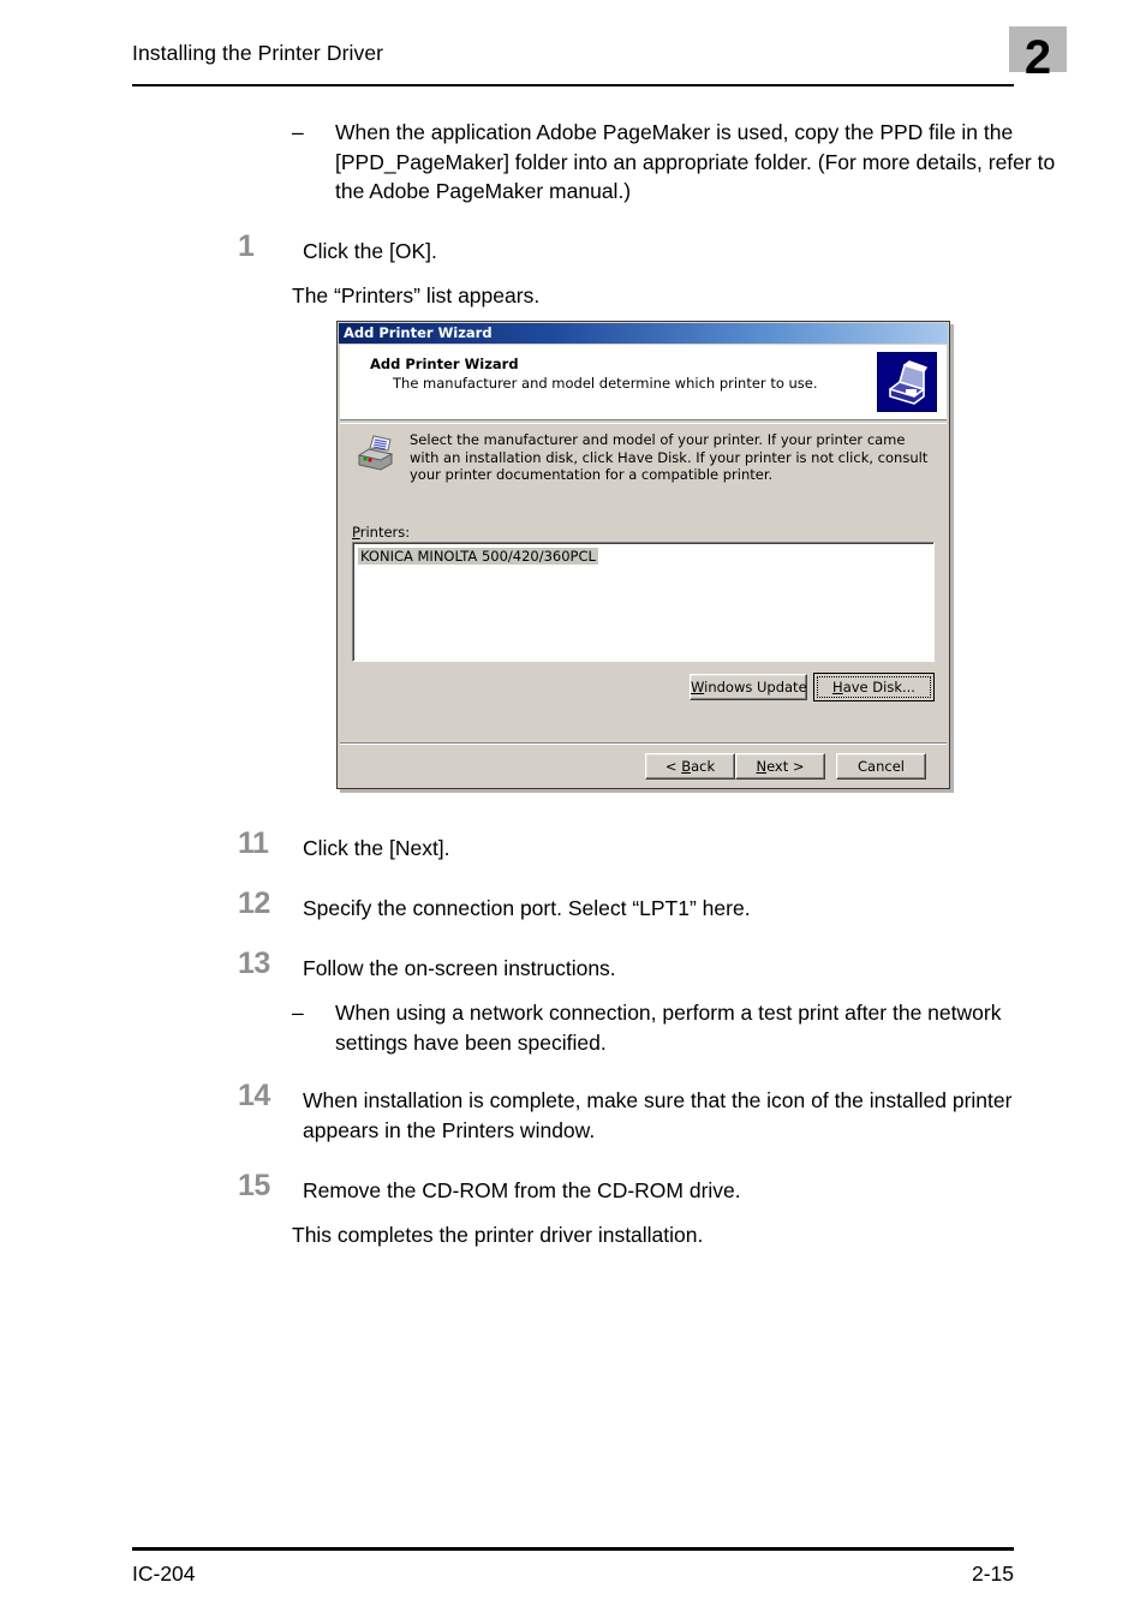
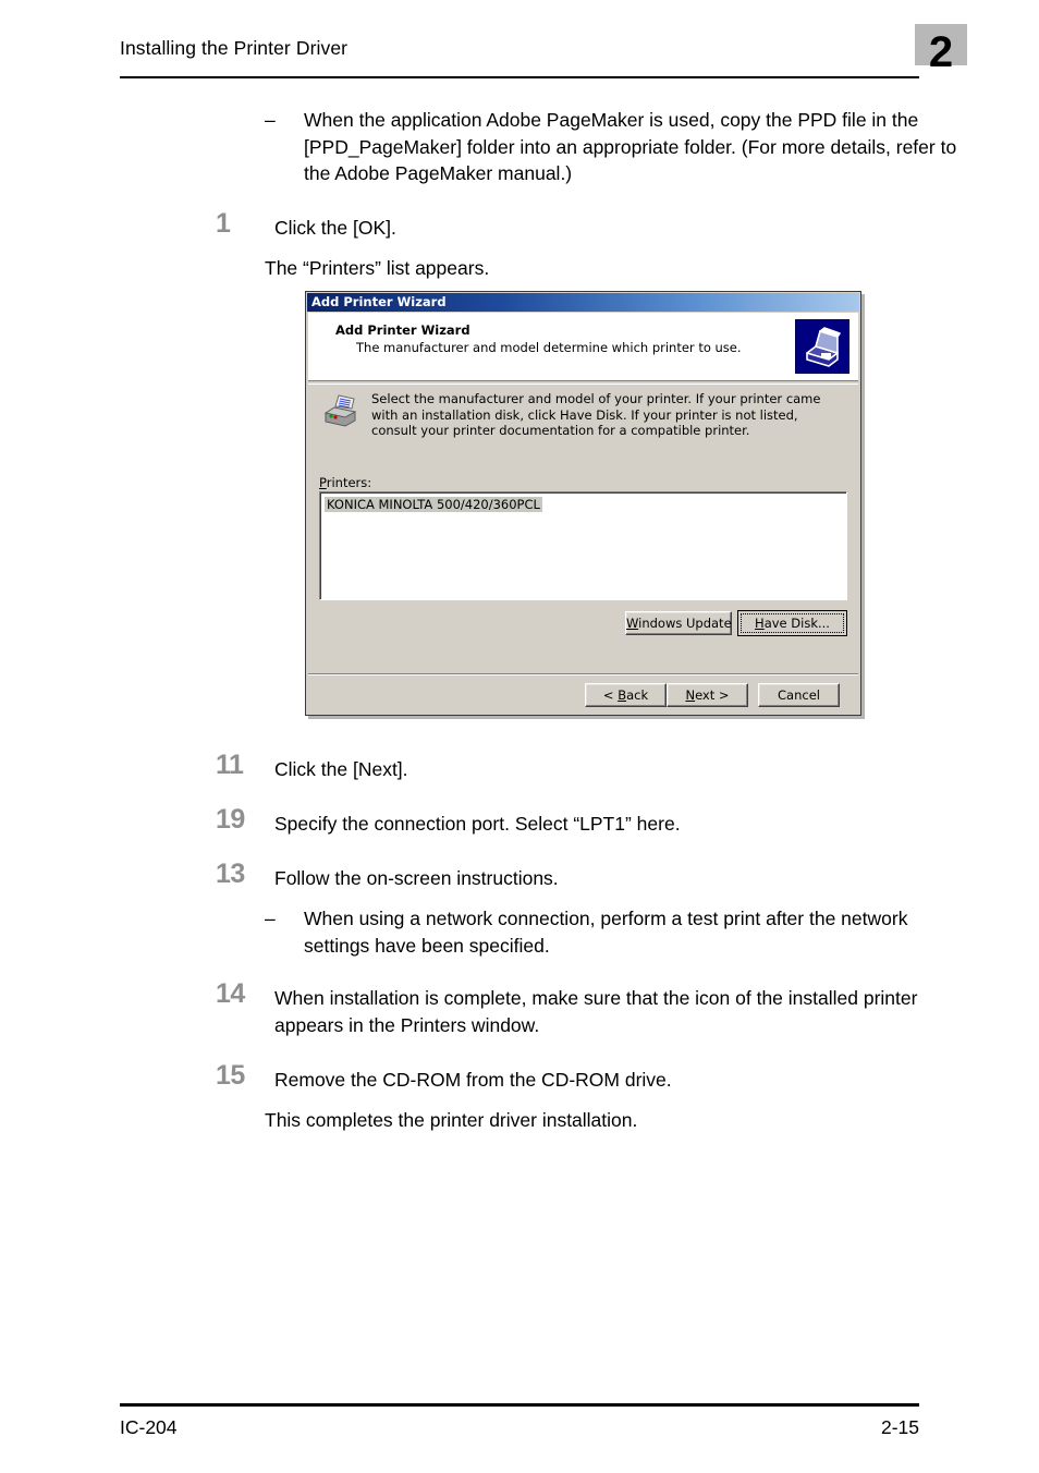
  Installing the Printer Driver
  2
  –
  When the application Adobe PageMaker is used, copy the PPD file in the [PPD_PageMaker] folder into an appropriate folder. (For more details, refer to the Adobe PageMaker manual.)
  1
  Click the [OK].
  The “Printers” list appears.
  Add Printer Wizard
  Add Printer Wizard
  The manufacturer and model determine which printer to use.
- Select the manufacturer and model of your printer. If your printer came with an installation disk, click Have Disk. If your printer is not click, consult your printer documentation for a compatible printer.
+ Select the manufacturer and model of your printer. If your printer came with an installation disk, click Have Disk. If your printer is not listed, consult your printer documentation for a compatible printer.
  Printers:
  KONICA MINOLTA 500/420/360PCL
  Windows Update
  Have Disk...
  < Back
  Next >
  Cancel
  11
  Click the [Next].
- 12
+ 19
  Specify the connection port. Select “LPT1” here.
  13
  Follow the on-screen instructions.
  –
  When using a network connection, perform a test print after the network settings have been specified.
  14
  When installation is complete, make sure that the icon of the installed printer appears in the Printers window.
  15
  Remove the CD-ROM from the CD-ROM drive.
  This completes the printer driver installation.
  IC-204
  2-15
